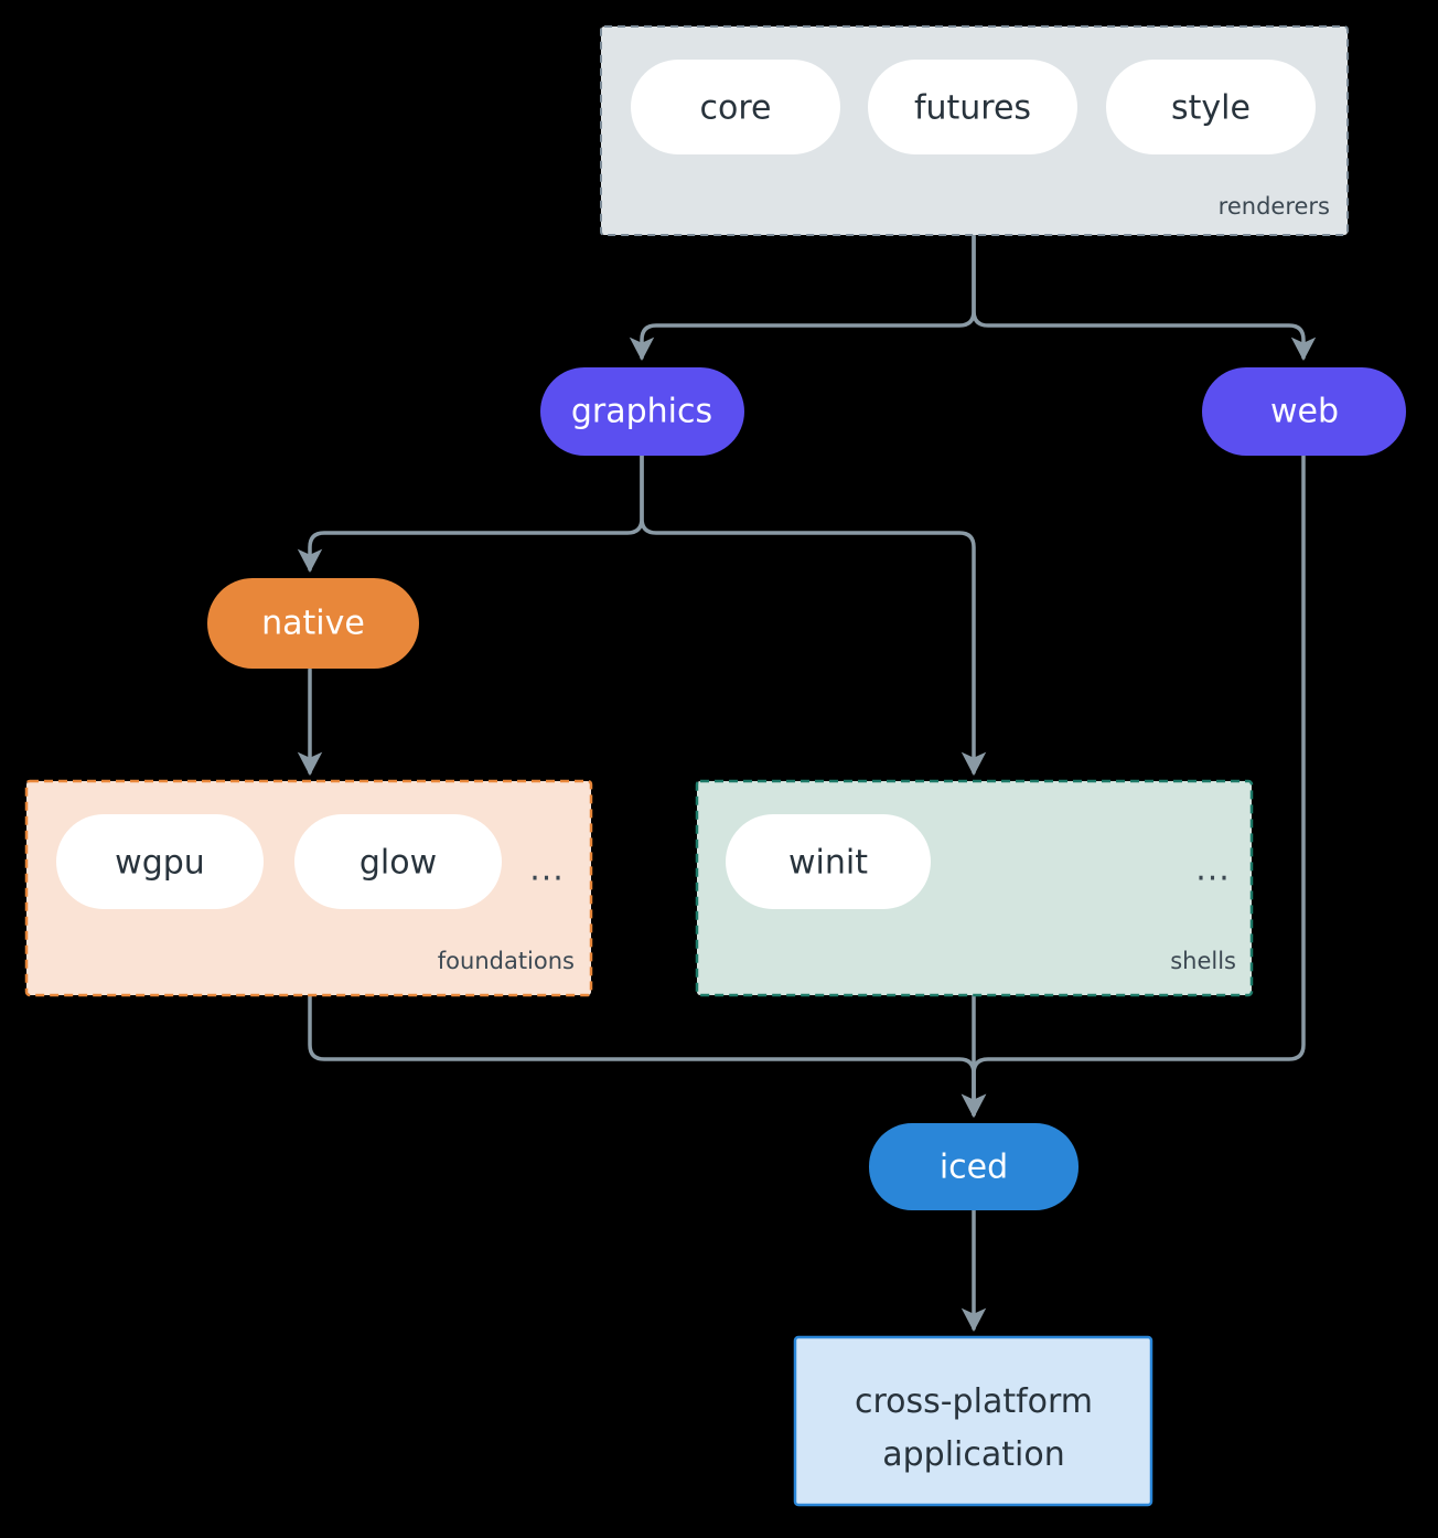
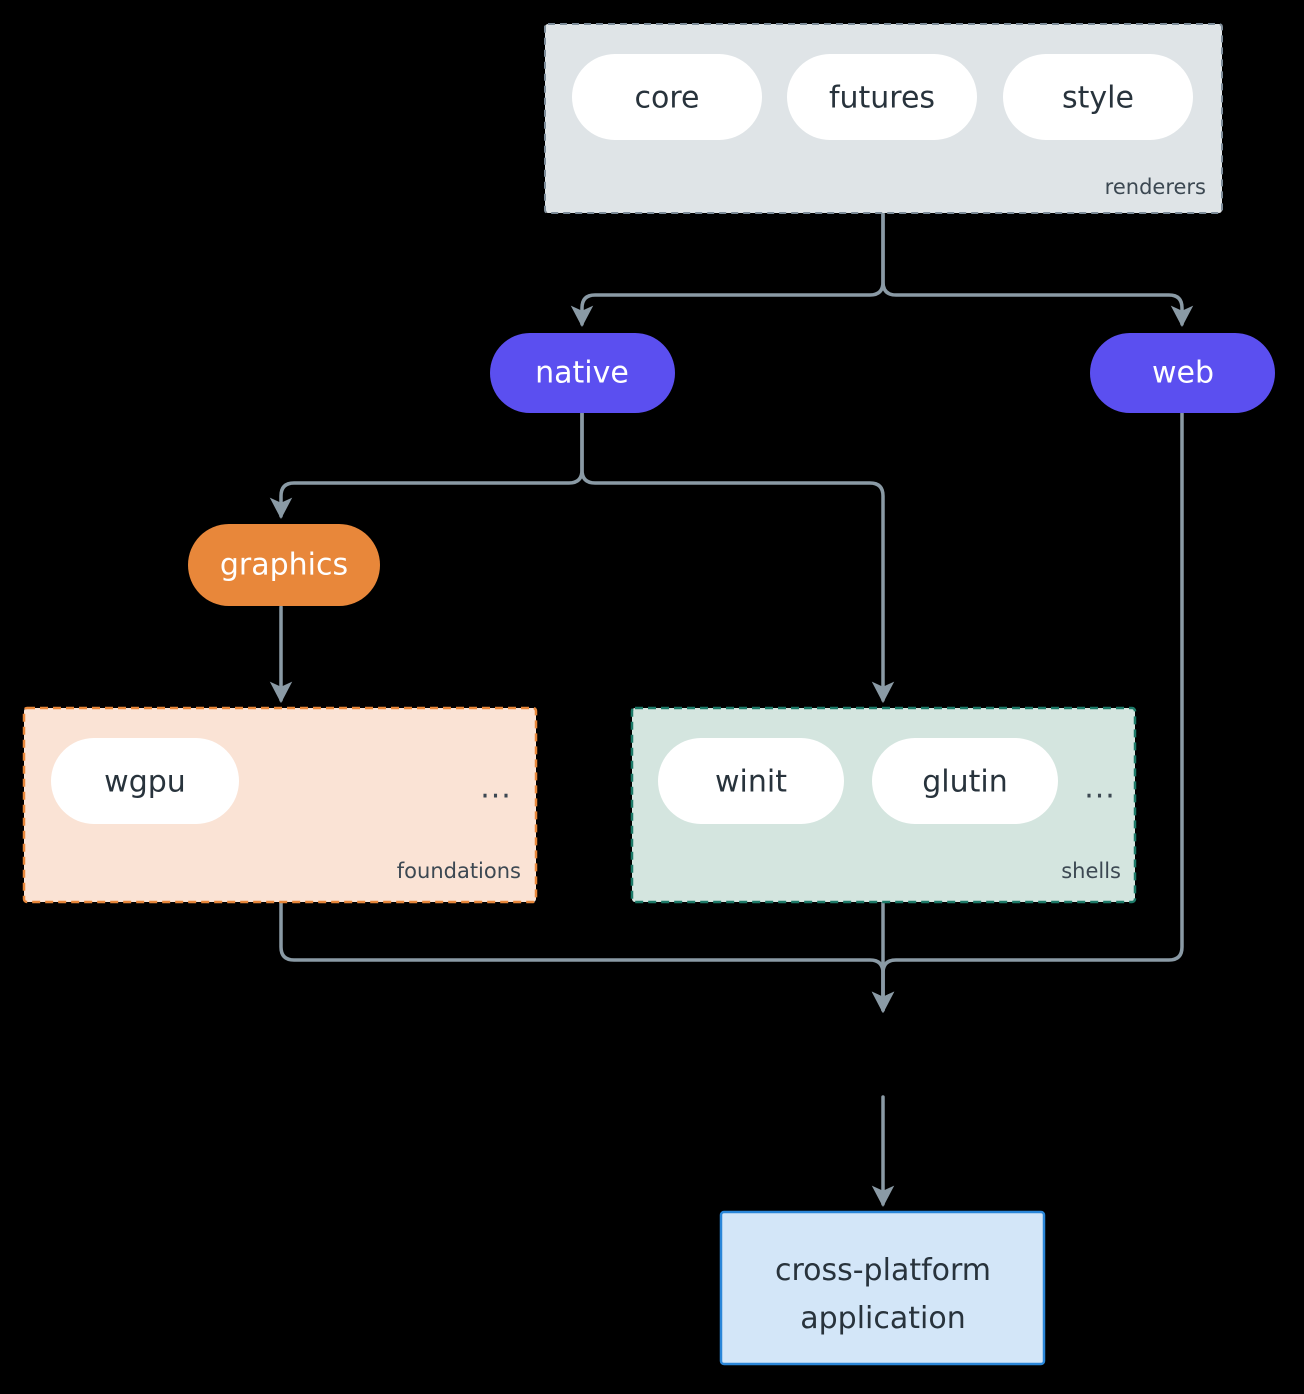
  core
  futures
  style
  renderers
- graphics
+ native
  web
- native
+ graphics
  wgpu
- glow
  ...
  foundations
  winit
+ glutin
  ...
  shells
- iced
  cross-platform
  application
